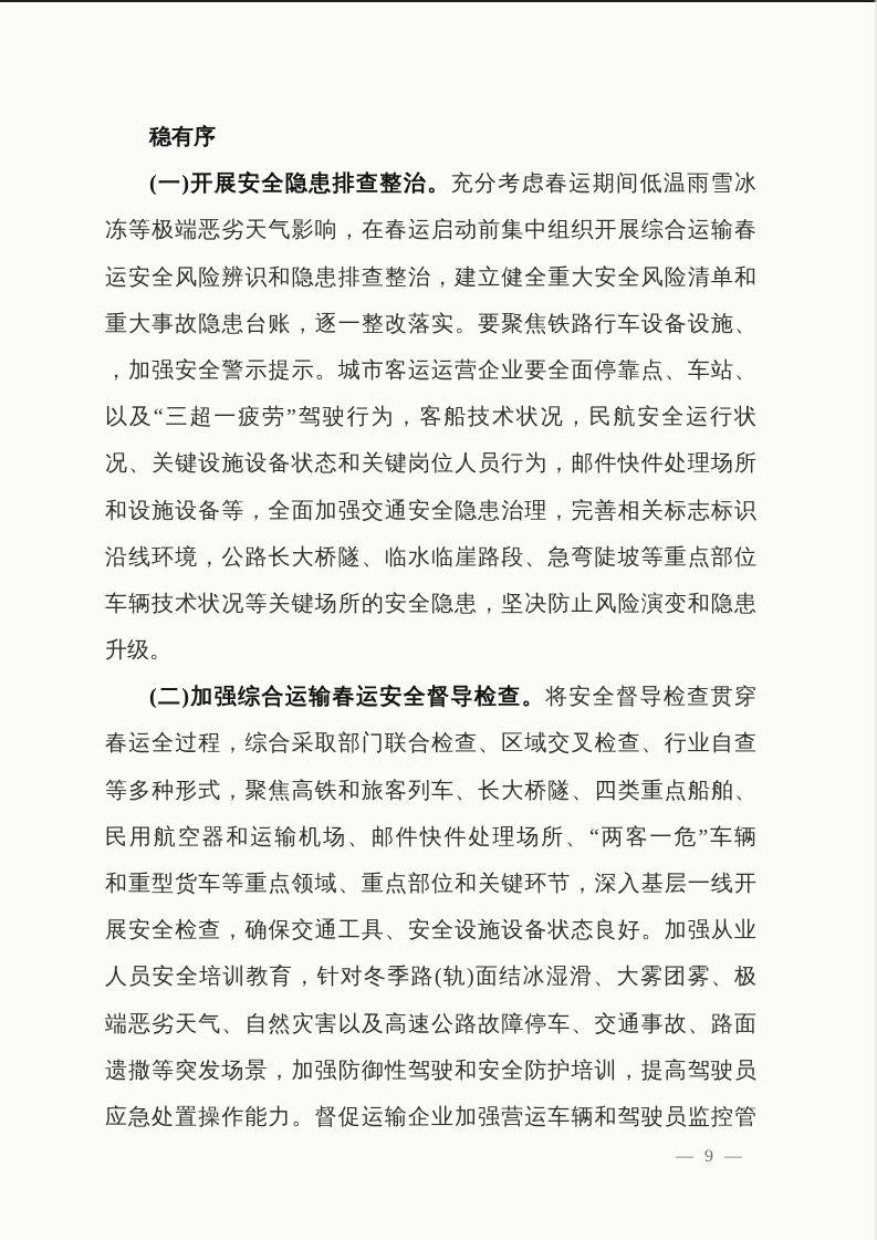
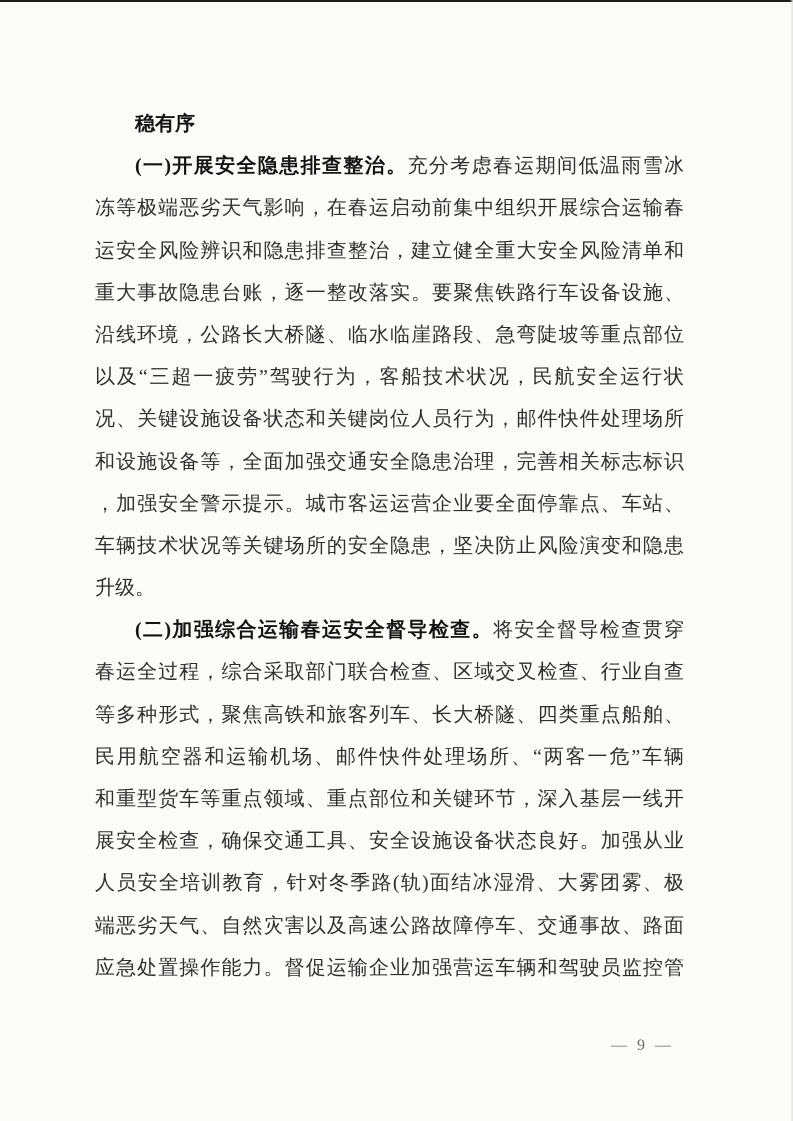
  稳有序
  (一)开展安全隐患排查整治。充分考虑春运期间低温雨雪冰
  冻等极端恶劣天气影响，在春运启动前集中组织开展综合运输春
  运安全风险辨识和隐患排查整治，建立健全重大安全风险清单和
  重大事故隐患台账，逐一整改落实。要聚焦铁路行车设备设施、
- ，加强安全警示提示。城市客运运营企业要全面停靠点、车站、
+ 沿线环境，公路长大桥隧、临水临崖路段、急弯陡坡等重点部位
  以及“三超一疲劳”驾驶行为，客船技术状况，民航安全运行状
  况、关键设施设备状态和关键岗位人员行为，邮件快件处理场所
  和设施设备等，全面加强交通安全隐患治理，完善相关标志标识
- 沿线环境，公路长大桥隧、临水临崖路段、急弯陡坡等重点部位
+ ，加强安全警示提示。城市客运运营企业要全面停靠点、车站、
  车辆技术状况等关键场所的安全隐患，坚决防止风险演变和隐患
  升级。
  (二)加强综合运输春运安全督导检查。将安全督导检查贯穿
  春运全过程，综合采取部门联合检查、区域交叉检查、行业自查
  等多种形式，聚焦高铁和旅客列车、长大桥隧、四类重点船舶、
  民用航空器和运输机场、邮件快件处理场所、“两客一危”车辆
  和重型货车等重点领域、重点部位和关键环节，深入基层一线开
  展安全检查，确保交通工具、安全设施设备状态良好。加强从业
  人员安全培训教育，针对冬季路(轨)面结冰湿滑、大雾团雾、极
  端恶劣天气、自然灾害以及高速公路故障停车、交通事故、路面
- 遗撒等突发场景，加强防御性驾驶和安全防护培训，提高驾驶员
  应急处置操作能力。督促运输企业加强营运车辆和驾驶员监控管
  — 9 —
